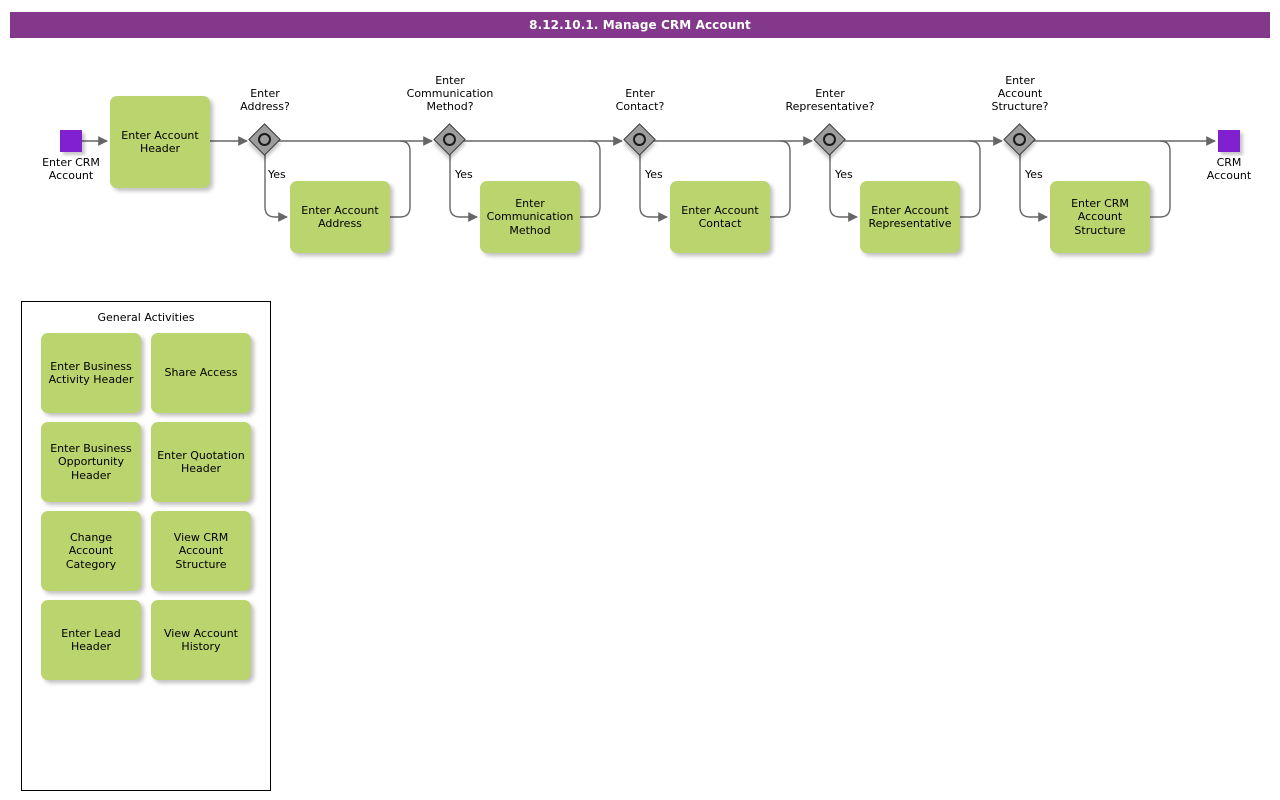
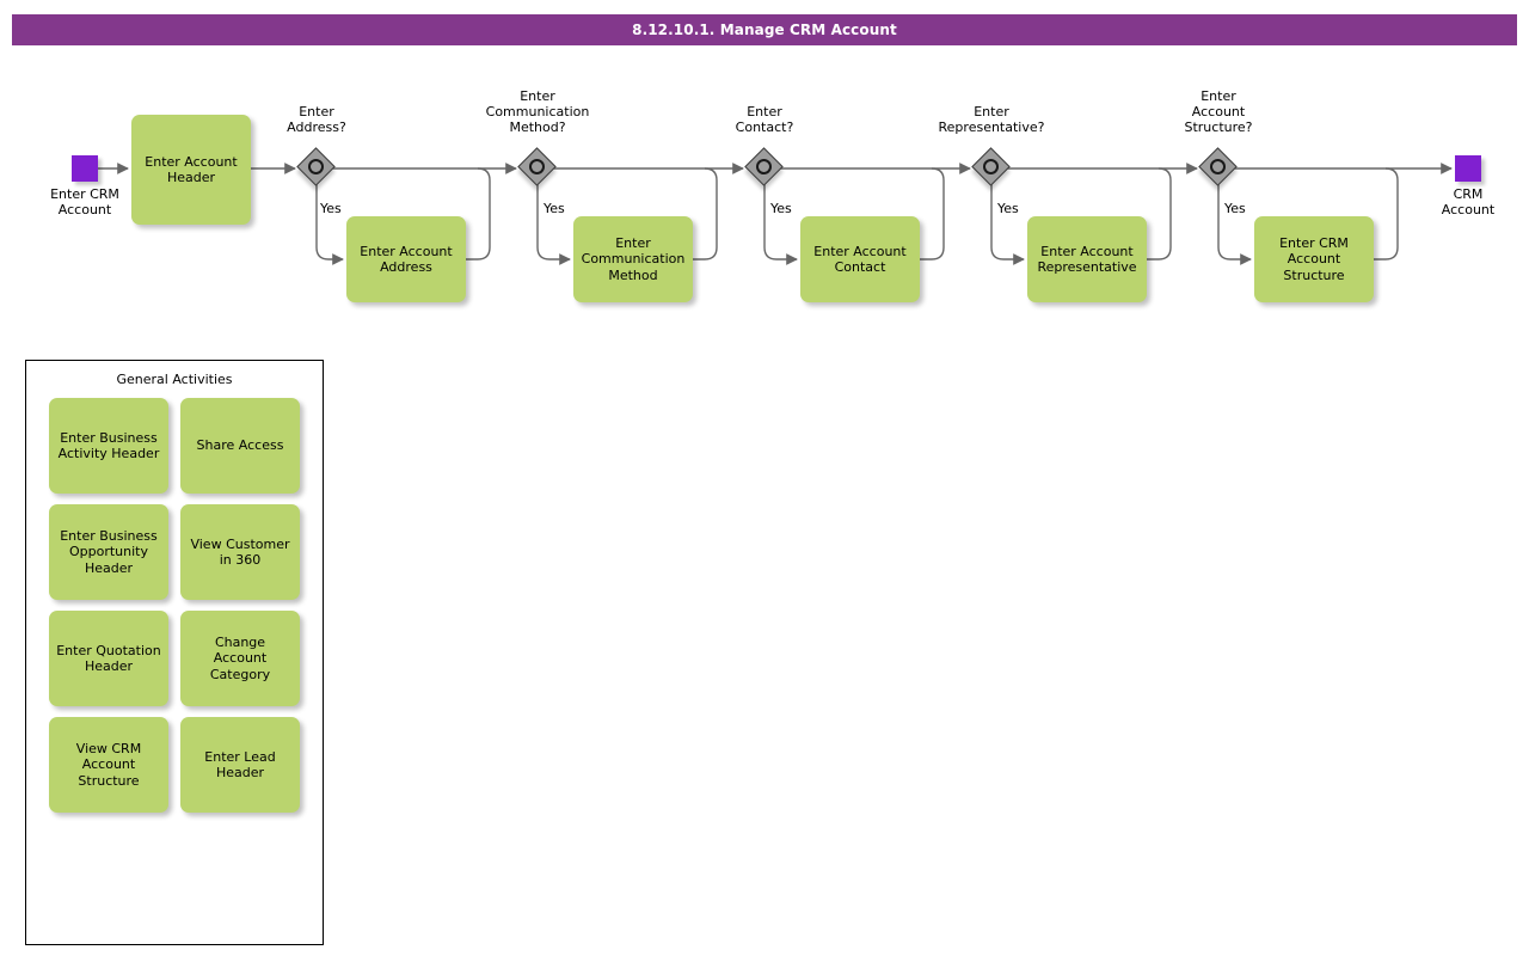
  8.12.10.1. Manage CRM Account
  Enter CRM
  Account
  Enter Account
  Header
  Enter
  Address?
  Yes
  Enter Account
  Address
  Enter
  Communication
  Method?
  Yes
  Enter
  Communication
  Method
  Enter
  Contact?
  Yes
  Enter Account
  Contact
  Enter
  Representative?
  Yes
  Enter Account
  Representative
  Enter
  Account
  Structure?
  Yes
  Enter CRM
  Account
  Structure
  CRM
  Account
  General Activities
  Enter Business
  Activity Header
  Share Access
  Enter Business
  Opportunity
  Header
+ View Customer
+ in 360
  Enter Quotation
  Header
  Change Account
  Category
  View CRM
  Account
  Structure
  Enter Lead
  Header
- View Account
- History
